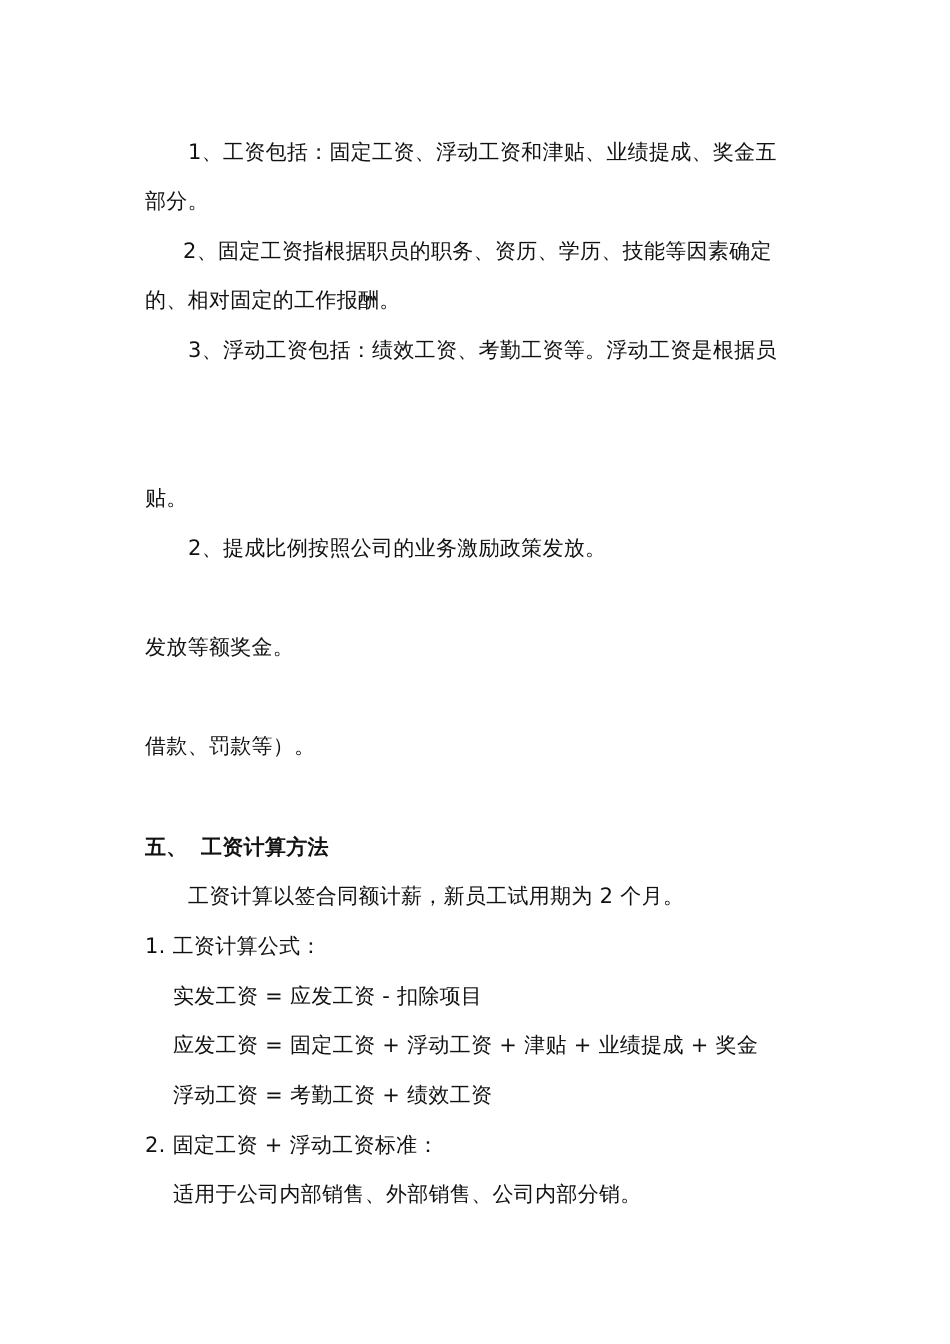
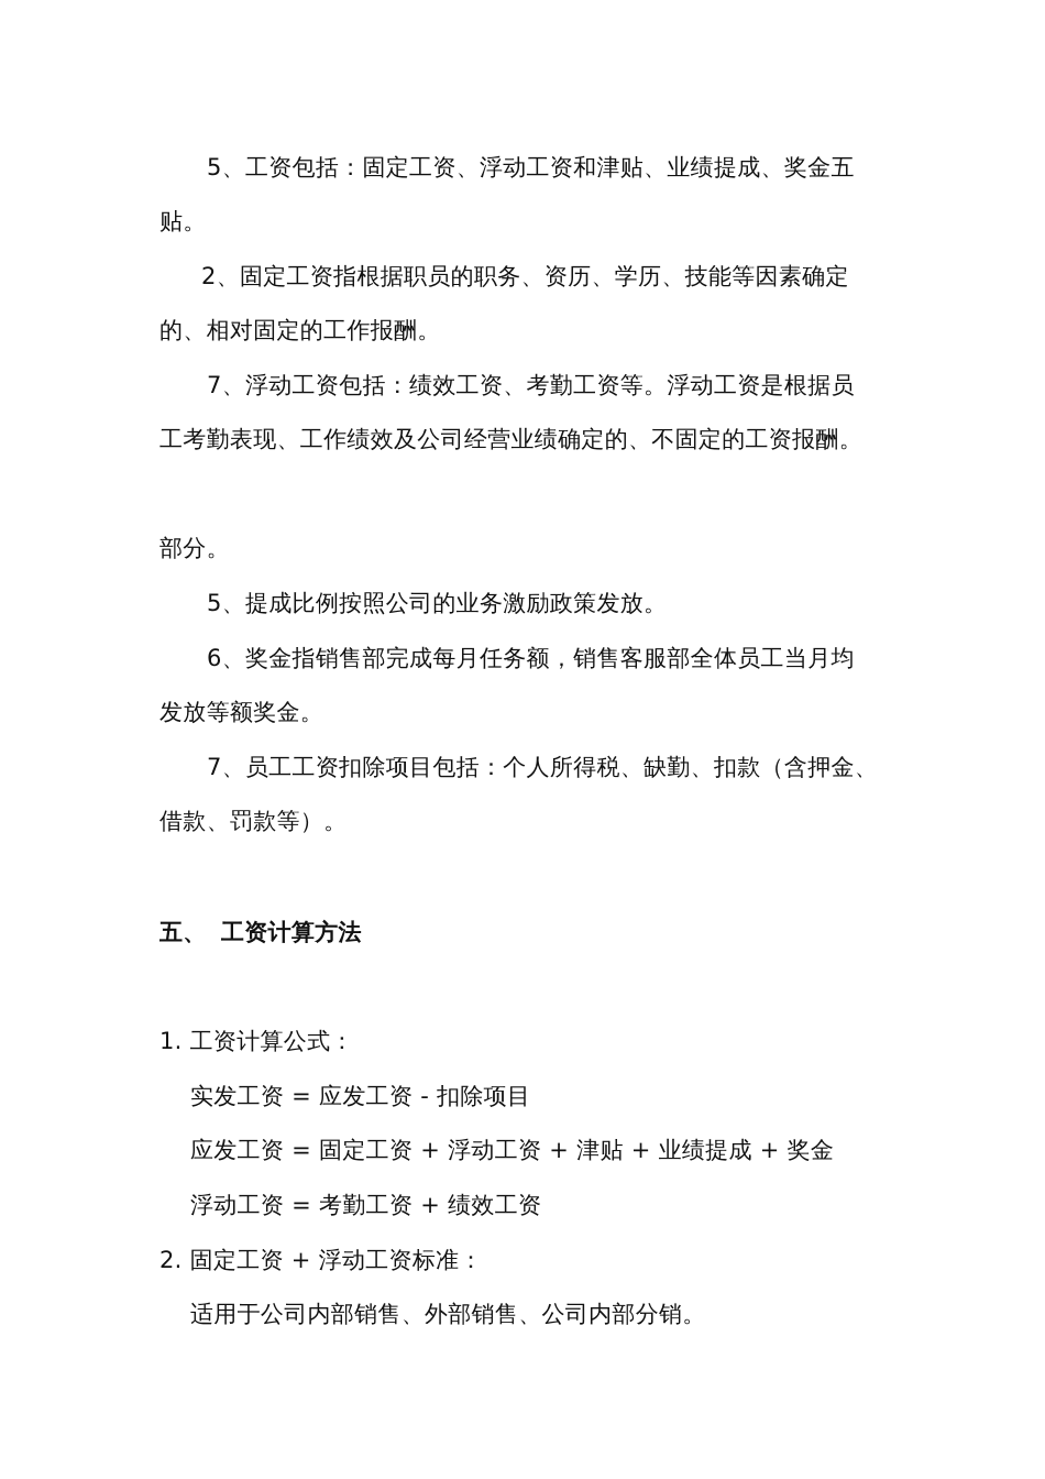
- 1、工资包括：固定工资、浮动工资和津贴、业绩提成、奖金五
+ 5、工资包括：固定工资、浮动工资和津贴、业绩提成、奖金五
- 部分。
+ 贴。
  2、固定工资指根据职员的职务、资历、学历、技能等因素确定
  的、相对固定的工作报酬。
- 3、浮动工资包括：绩效工资、考勤工资等。浮动工资是根据员
+ 7、浮动工资包括：绩效工资、考勤工资等。浮动工资是根据员
+ 工考勤表现、工作绩效及公司经营业绩确定的、不固定的工资报酬。
- 贴。
+ 部分。
- 2、提成比例按照公司的业务激励政策发放。
+ 5、提成比例按照公司的业务激励政策发放。
+ 6、奖金指销售部完成每月任务额，销售客服部全体员工当月均
  发放等额奖金。
+ 7、员工工资扣除项目包括：个人所得税、缺勤、扣款（含押金、
  借款、罚款等）。
  五、 工资计算方法
- 工资计算以签合同额计薪，新员工试用期为 2 个月。
  1. 工资计算公式：
  实发工资 = 应发工资 - 扣除项目
  应发工资 = 固定工资 + 浮动工资 + 津贴 + 业绩提成 + 奖金
  浮动工资 = 考勤工资 + 绩效工资
  2. 固定工资 + 浮动工资标准：
  适用于公司内部销售、外部销售、公司内部分销。
